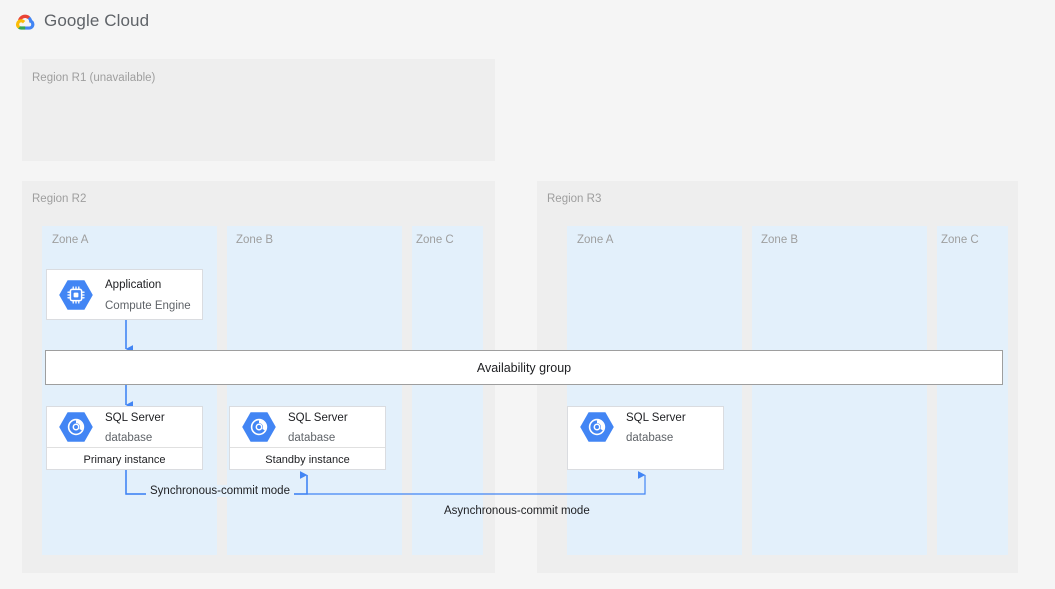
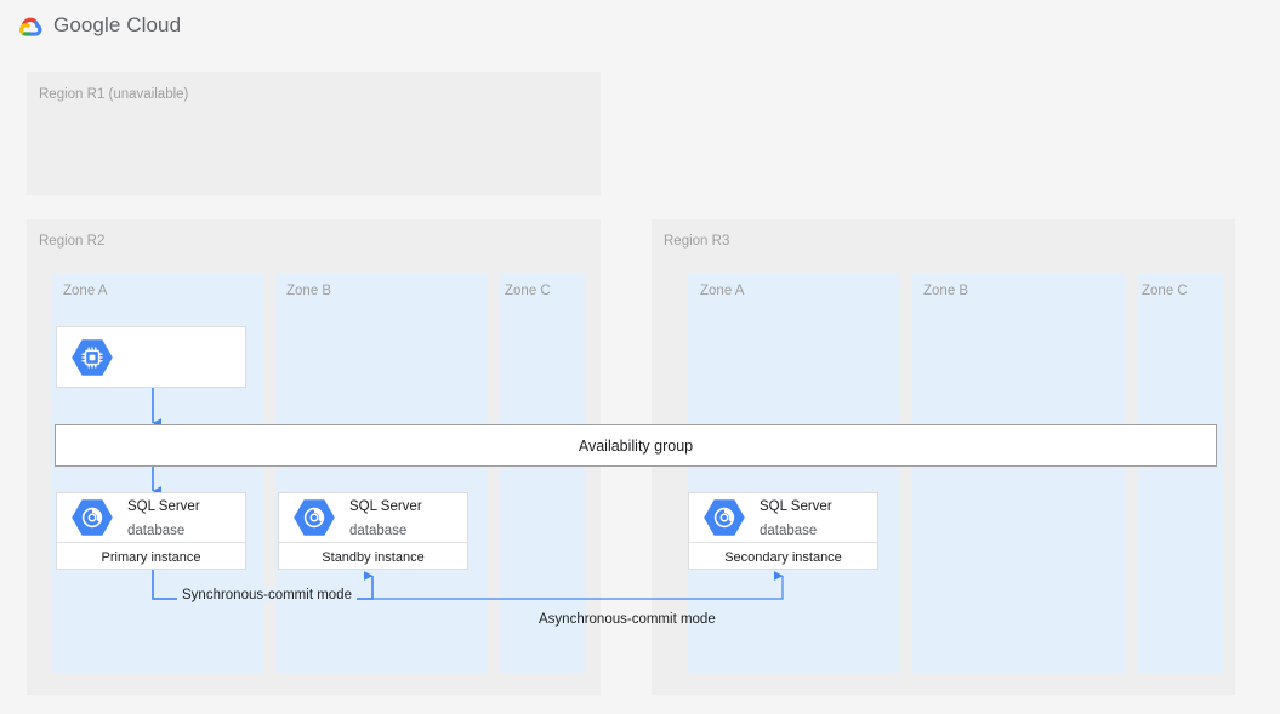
  Google Cloud
  Region R1 (unavailable)
  Region R2
  Zone A
  Zone B
  Zone C
  Region R3
  Zone A
  Zone B
  Zone C
- Application
- Compute Engine
  SQL Server
  database
  Primary instance
  SQL Server
  database
  Standby instance
  SQL Server
  database
+ Secondary instance
  Availability group
  Synchronous-commit mode
  Asynchronous-commit mode
